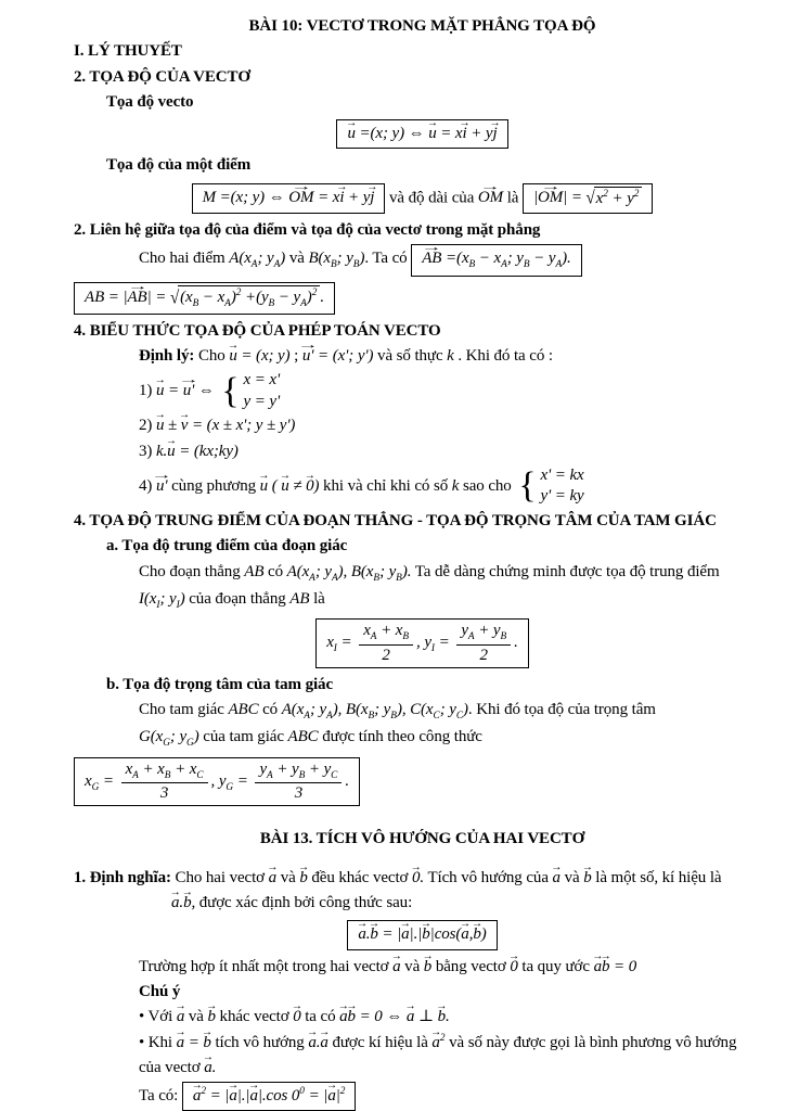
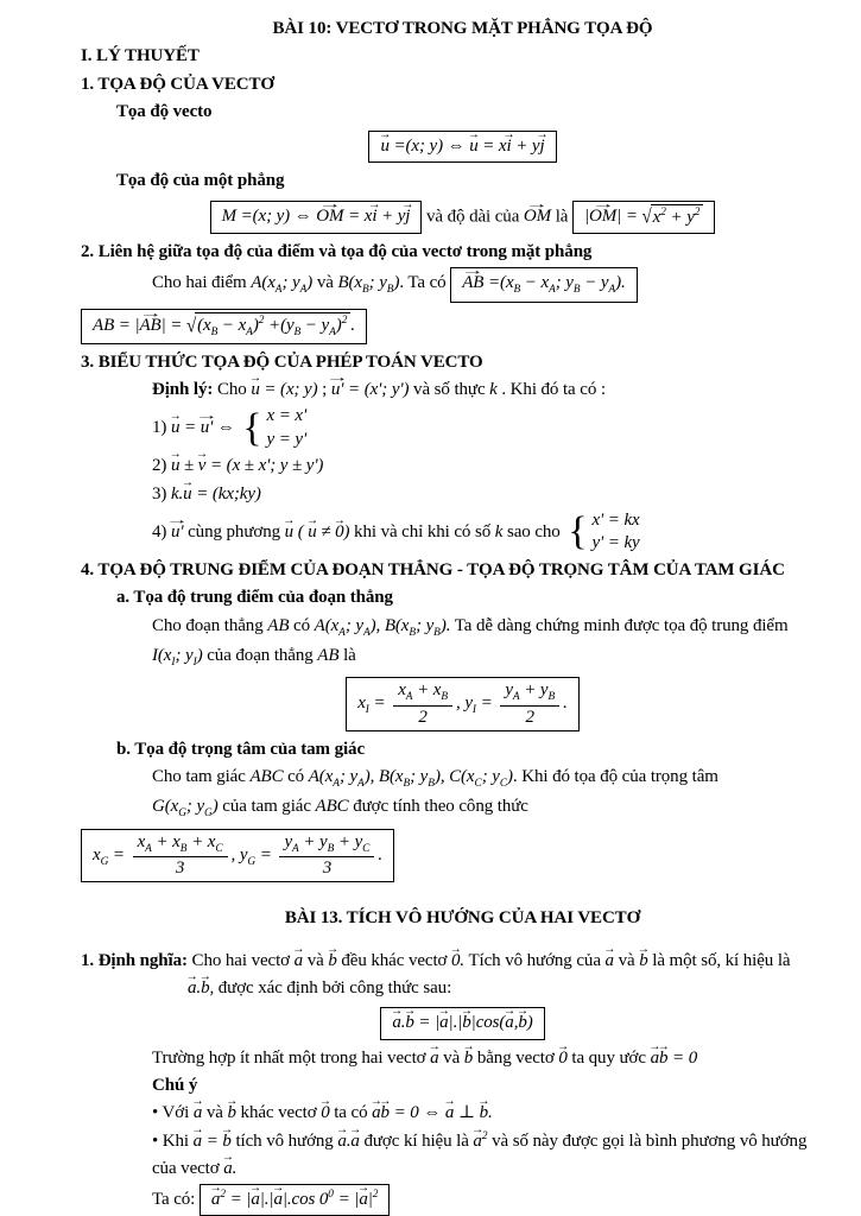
  BÀI 10: VECTƠ TRONG MẶT PHẲNG TỌA ĐỘ
  I. LÝ THUYẾT
- 2. TỌA ĐỘ CỦA VECTƠ
+ 1. TỌA ĐỘ CỦA VECTƠ
  Tọa độ vecto
  u =(x; y) ⇔ u = xi + yj
- Tọa độ của một điểm
+ Tọa độ của một phẳng
  M =(x; y) ⇔ OM = xi + yj và độ dài của OM là |OM| =
  √
  x2 + y2
  2. Liên hệ giữa tọa độ của điểm và tọa độ của vectơ trong mặt phẳng
  Cho hai điểm A(xA; yA) và B(xB; yB). Ta có AB =(xB − xA; yB − yA).
  AB = |AB| =
  √
  (xB − xA)2 +(yB − yA)2
  .
- 4. BIỂU THỨC TỌA ĐỘ CỦA PHÉP TOÁN VECTO
+ 3. BIỂU THỨC TỌA ĐỘ CỦA PHÉP TOÁN VECTO
  Định lý: Cho u = (x; y) ; u' = (x'; y') và số thực k . Khi đó ta có :
  1) u = u' ⇔
  {
  x = x'
  y = y'
  2) u ± v = (x ± x'; y ± y')
  3) k.u = (kx;ky)
  4) u' cùng phương u ( u ≠ 0) khi và chỉ khi có số k sao cho
  {
  x' = kx
  y' = ky
  4. TỌA ĐỘ TRUNG ĐIỂM CỦA ĐOẠN THẲNG - TỌA ĐỘ TRỌNG TÂM CỦA TAM GIÁC
- a. Tọa độ trung điểm của đoạn giác
+ a. Tọa độ trung điểm của đoạn thẳng
  Cho đoạn thẳng AB có A(xA; yA), B(xB; yB). Ta dễ dàng chứng minh được tọa độ trung điểm
  I(xI; yI) của đoạn thẳng AB là
  xI =
  xA + xB
  2
  , yI =
  yA + yB
  2
  .
  b. Tọa độ trọng tâm của tam giác
  Cho tam giác ABC có A(xA; yA), B(xB; yB), C(xC; yC). Khi đó tọa độ của trọng tâm
  G(xG; yG) của tam giác ABC được tính theo công thức
  xG =
  xA + xB + xC
  3
  , yG =
  yA + yB + yC
  3
  .
  BÀI 13. TÍCH VÔ HƯỚNG CỦA HAI VECTƠ
  1. Định nghĩa: Cho hai vectơ a và b đều khác vectơ 0. Tích vô hướng của a và b là một số, kí hiệu là
  a.b, được xác định bởi công thức sau:
  a.b = |a|.|b|cos(a,b)
  Trường hợp ít nhất một trong hai vectơ a và b bằng vectơ 0 ta quy ước ab = 0
  Chú ý
  • Với a và b khác vectơ 0 ta có ab = 0 ⇔ a ⊥ b.
  • Khi a = b tích vô hướng a.a được kí hiệu là a2 và số này được gọi là bình phương vô hướng
  của vectơ a.
  Ta có: a2 = |a|.|a|.cos 00 = |a|2
